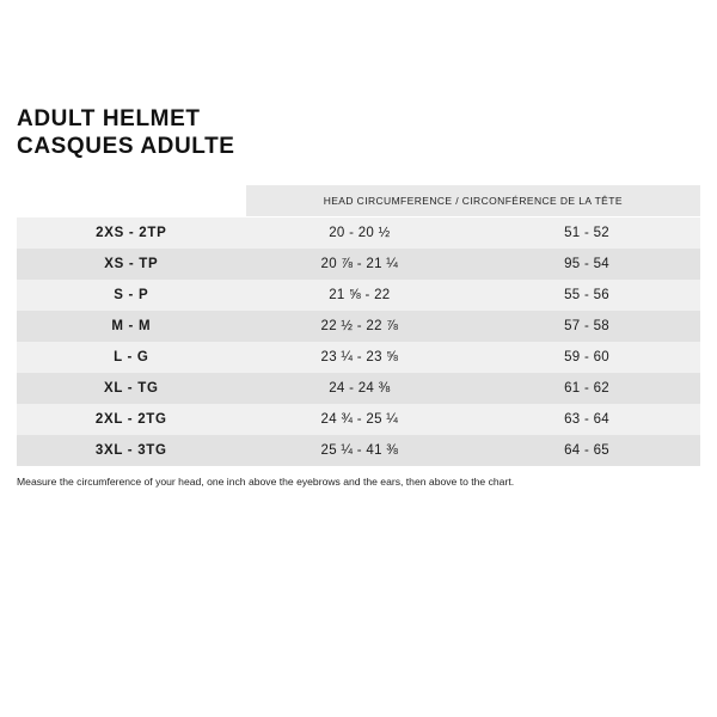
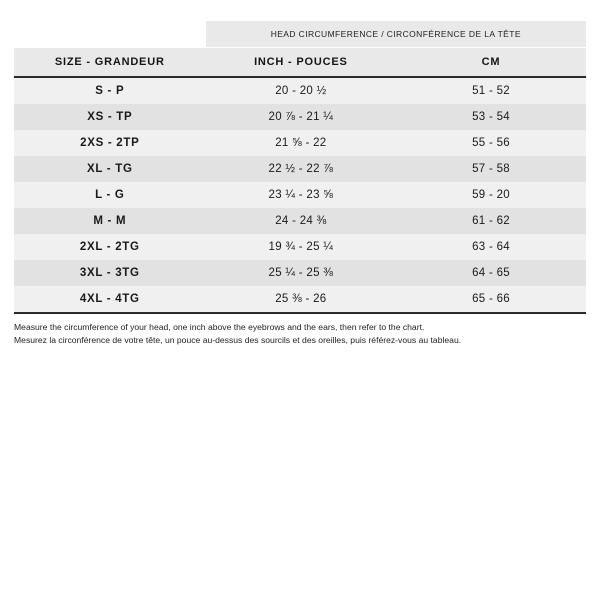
- ADULT HELMET
- CASQUES ADULTE
  	HEAD CIRCUMFERENCE / CIRCONFÉRENCE DE LA TÊTE
+ SIZE - GRANDEUR	INCH - POUCES	CM
- 2XS - 2TP	20 - 20 ½	51 - 52
+ S - P	20 - 20 ½	51 - 52
- XS - TP	20 ⅞ - 21 ¼	95 - 54
+ XS - TP	20 ⅞ - 21 ¼	53 - 54
- S - P	21 ⅝ - 22	55 - 56
+ 2XS - 2TP	21 ⅝ - 22	55 - 56
- M - M	22 ½ - 22 ⅞	57 - 58
+ XL - TG	22 ½ - 22 ⅞	57 - 58
- L - G	23 ¼ - 23 ⅝	59 - 60
+ L - G	23 ¼ - 23 ⅝	59 - 20
- XL - TG	24 - 24 ⅜	61 - 62
+ M - M	24 - 24 ⅜	61 - 62
- 2XL - 2TG	24 ¾ - 25 ¼	63 - 64
+ 2XL - 2TG	19 ¾ - 25 ¼	63 - 64
- 3XL - 3TG	25 ¼ - 41 ⅜	64 - 65
+ 3XL - 3TG	25 ¼ - 25 ⅜	64 - 65
+ 4XL - 4TG	25 ⅜ - 26	65 - 66
- Measure the circumference of your head, one inch above the eyebrows and the ears, then above to the chart.
+ Measure the circumference of your head, one inch above the eyebrows and the ears, then refer to the chart.
+ Mesurez la circonférence de votre tête, un pouce au-dessus des sourcils et des oreilles, puis référez-vous au tableau.
